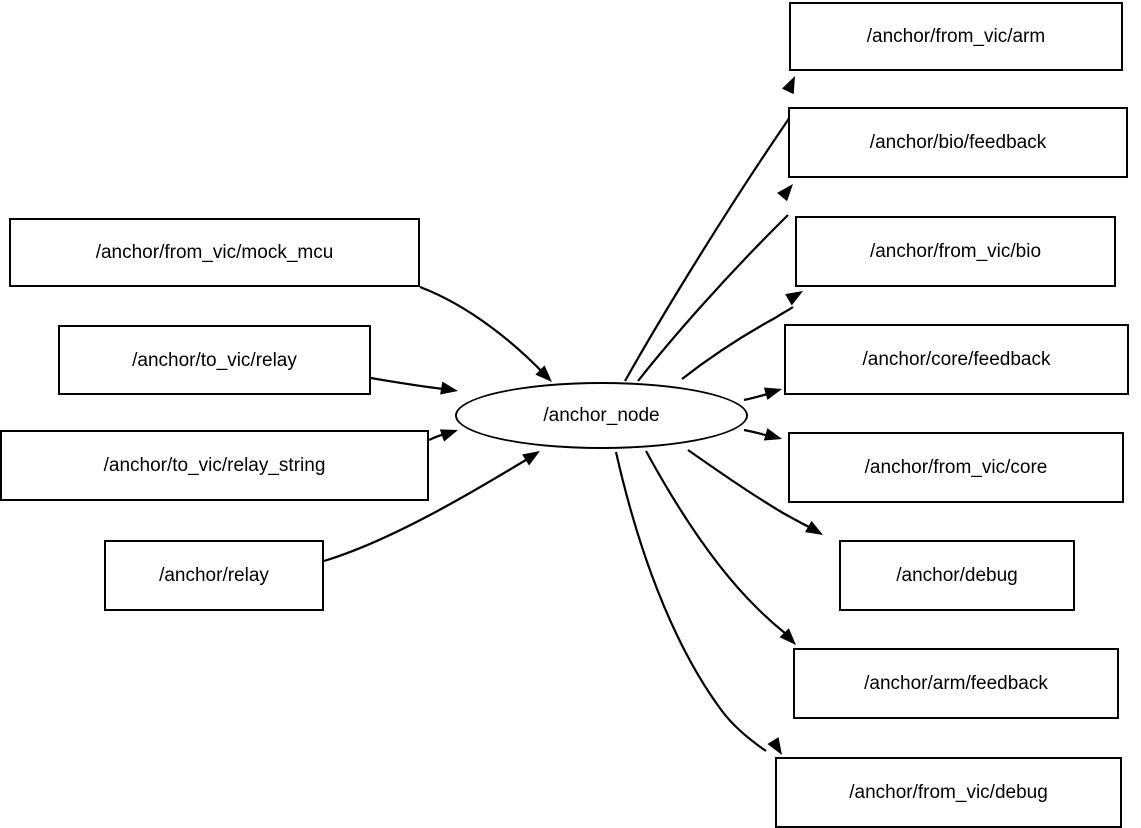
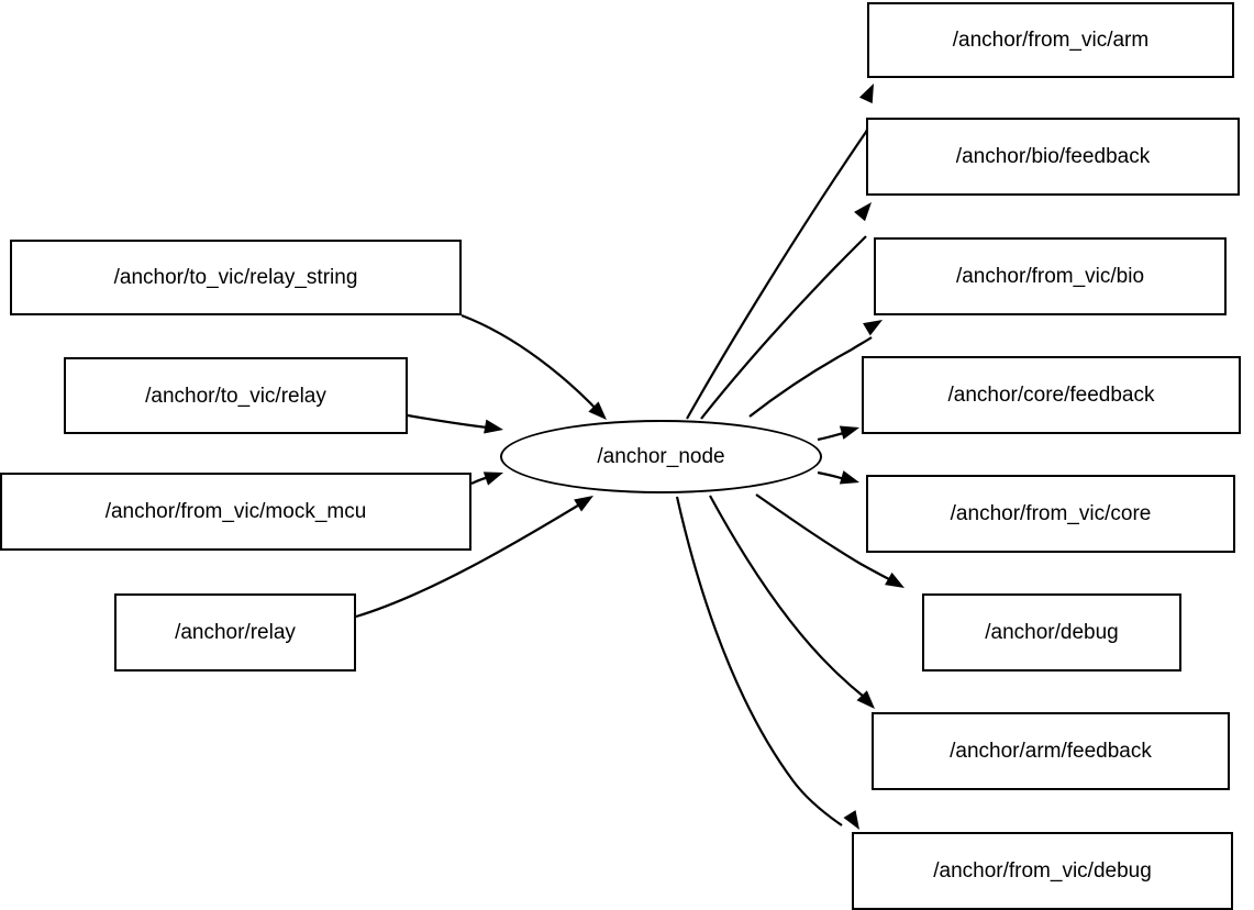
- /anchor/from_vic/mock_mcu
+ /anchor/to_vic/relay_string
  /anchor/to_vic/relay
- /anchor/to_vic/relay_string
+ /anchor/from_vic/mock_mcu
  /anchor/relay
  /anchor/from_vic/arm
  /anchor/bio/feedback
  /anchor/from_vic/bio
  /anchor/core/feedback
  /anchor/from_vic/core
  /anchor/debug
  /anchor/arm/feedback
  /anchor/from_vic/debug
  /anchor_node
